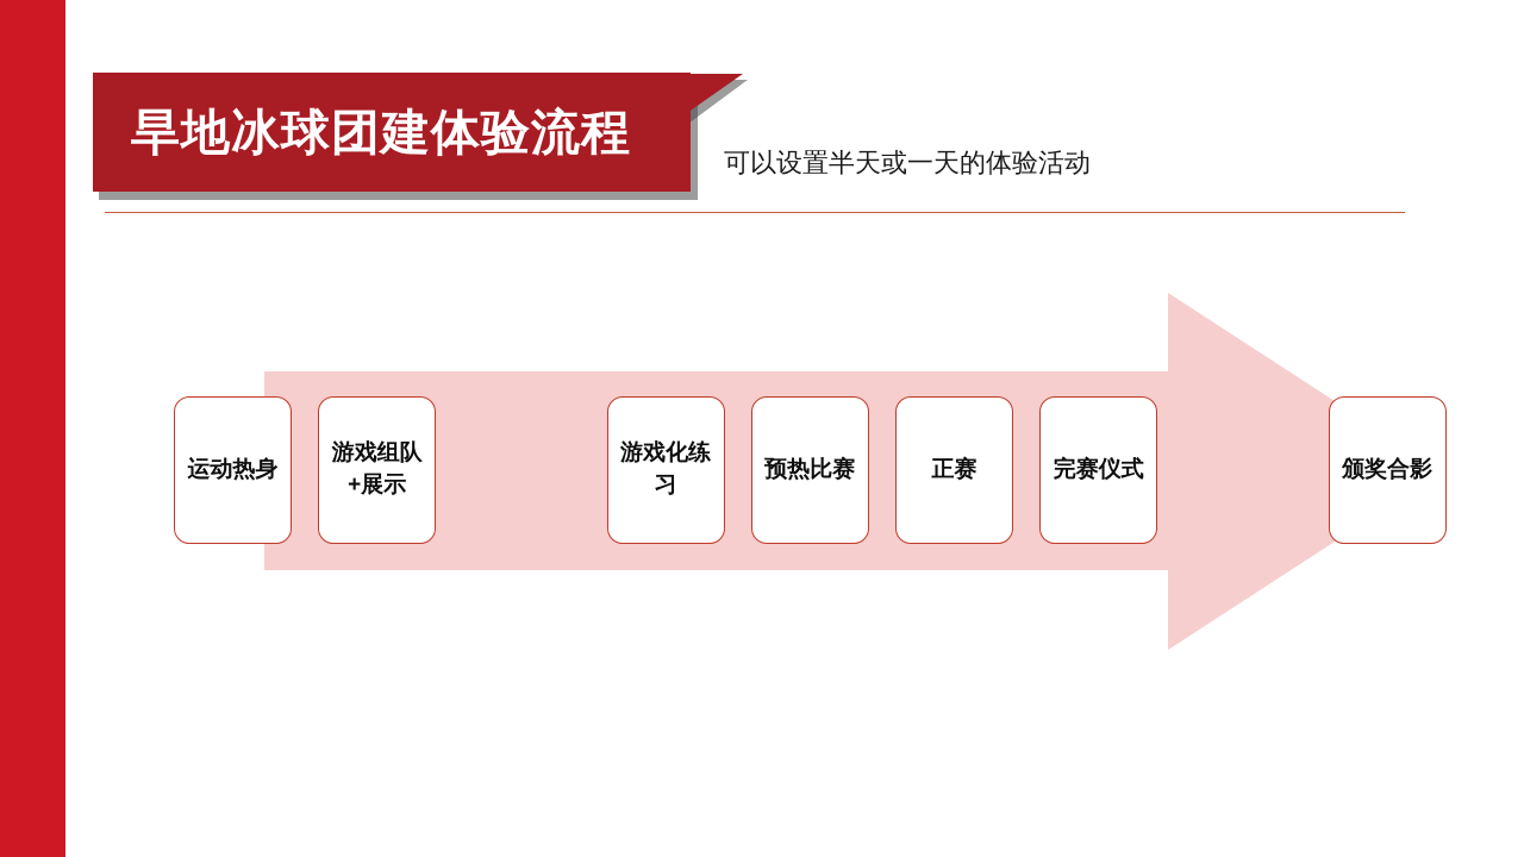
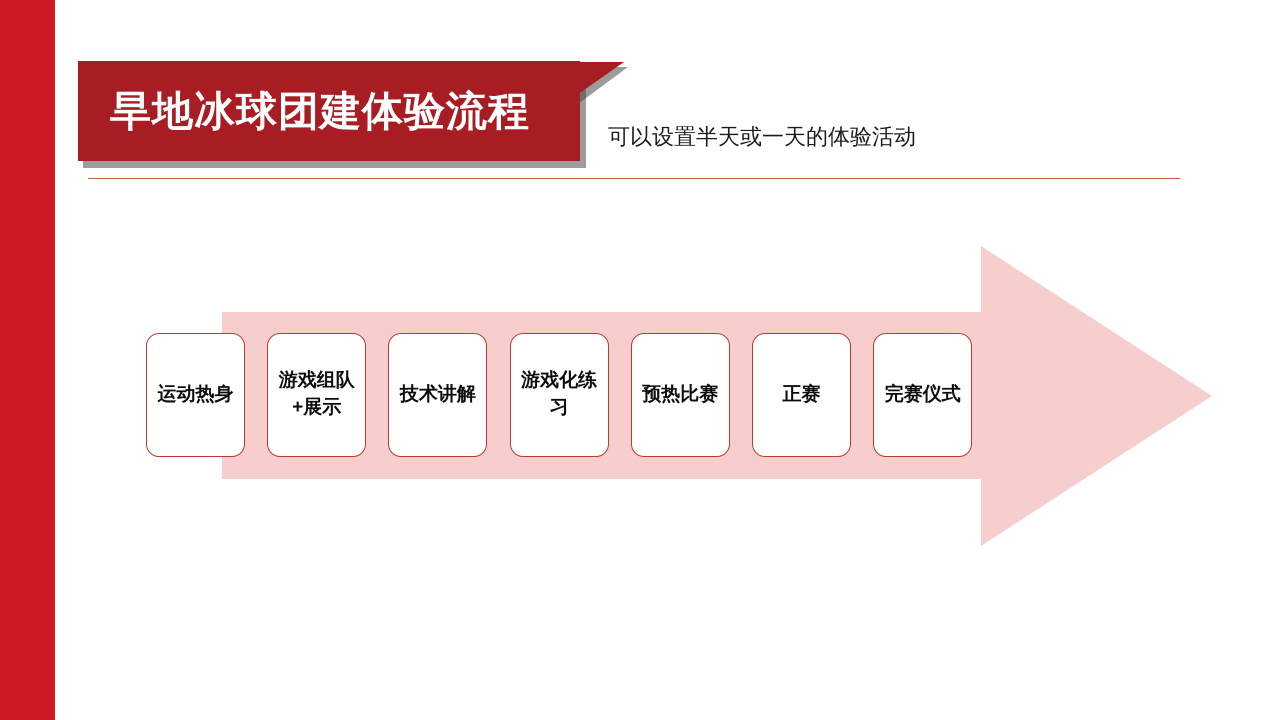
  旱地冰球团建体验流程
  可以设置半天或一天的体验活动
  运动热身
  游戏组队+展示
+ 技术讲解
  游戏化练习
  预热比赛
  正赛
  完赛仪式
- 颁奖合影
